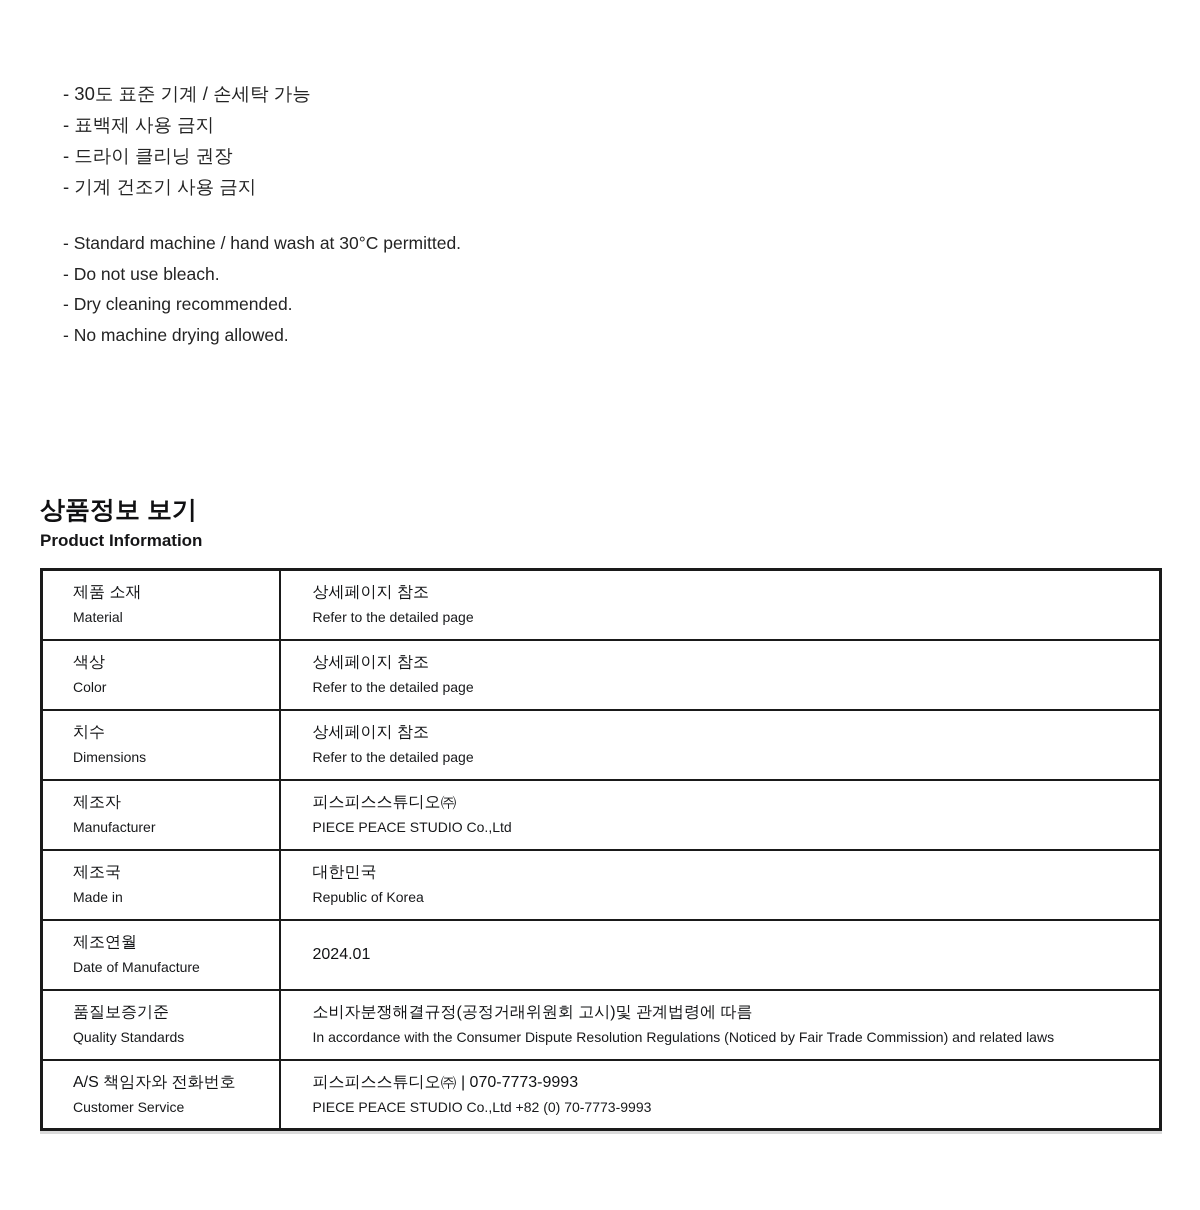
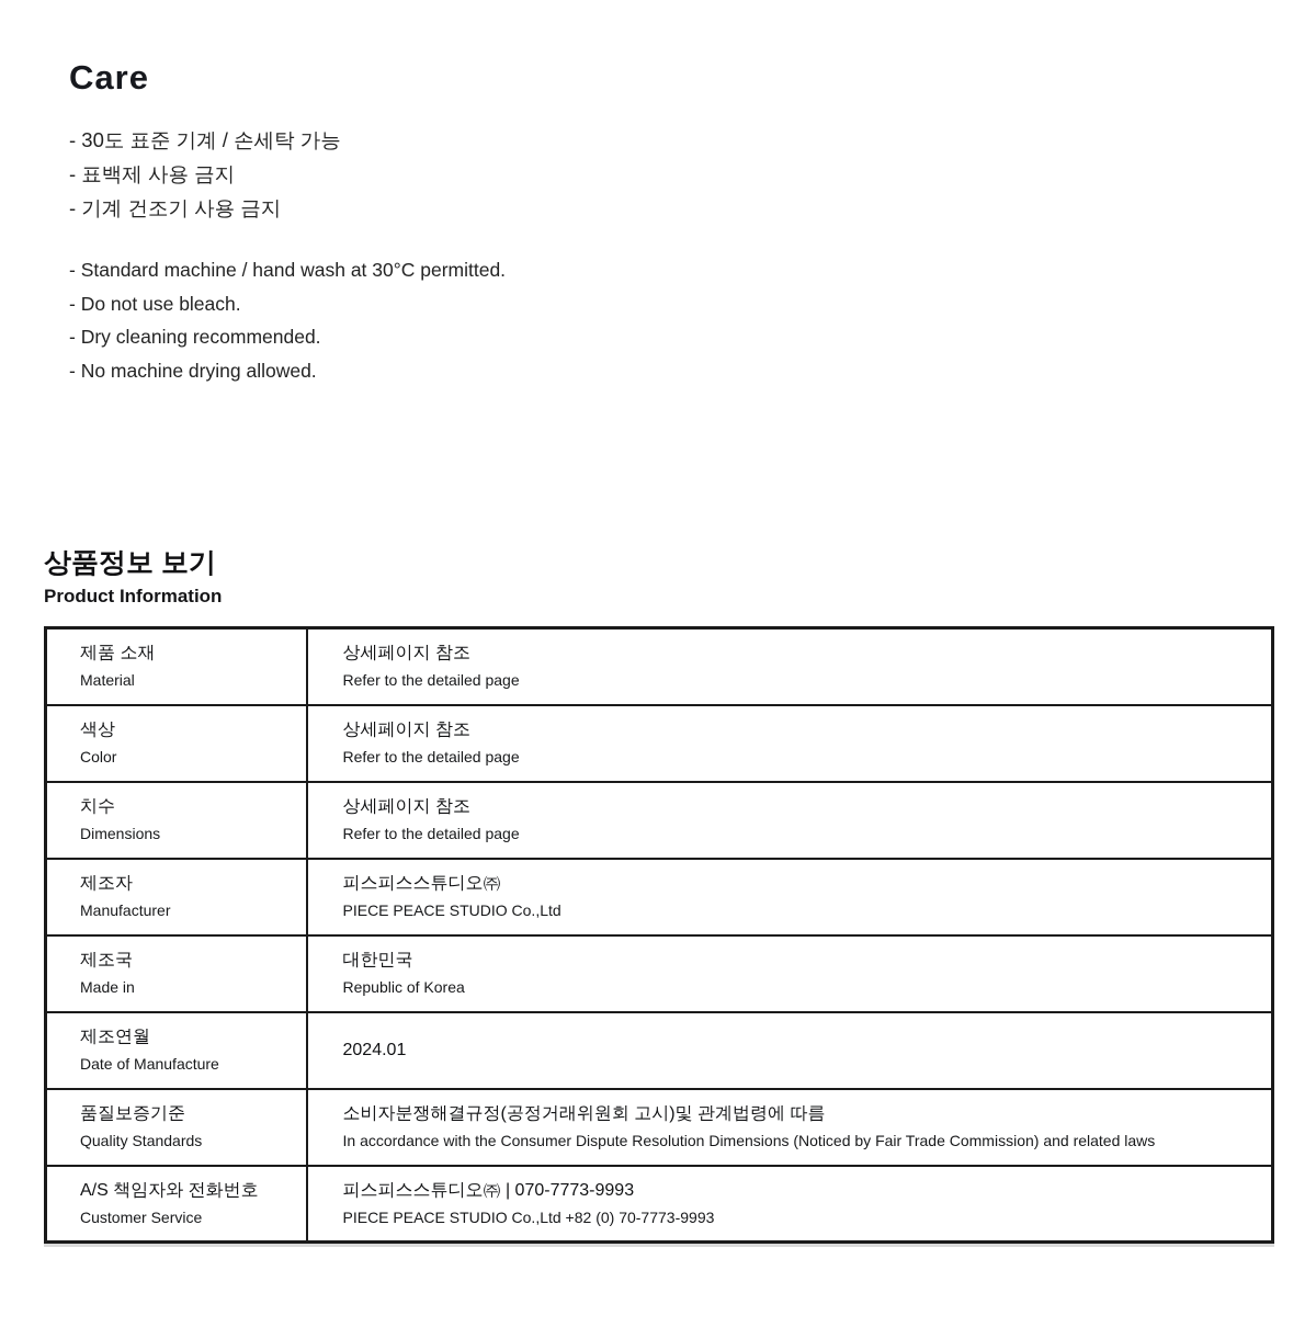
+ Care
  - 30도 표준 기계 / 손세탁 가능
  - 표백제 사용 금지
- - 드라이 클리닝 권장
  - 기계 건조기 사용 금지
  - Standard machine / hand wash at 30°C permitted.
  - Do not use bleach.
  - Dry cleaning recommended.
  - No machine drying allowed.
  상품정보 보기
  Product Information
  제품 소재 Material	상세페이지 참조 Refer to the detailed page
  색상 Color	상세페이지 참조 Refer to the detailed page
  치수 Dimensions	상세페이지 참조 Refer to the detailed page
  제조자 Manufacturer	피스피스스튜디오㈜ PIECE PEACE STUDIO Co.,Ltd
  제조국 Made in	대한민국 Republic of Korea
  제조연월 Date of Manufacture	2024.01
- 품질보증기준 Quality Standards	소비자분쟁해결규정(공정거래위원회 고시)및 관계법령에 따름 In accordance with the Consumer Dispute Resolution Regulations (Noticed by Fair Trade Commission) and related laws
+ 품질보증기준 Quality Standards	소비자분쟁해결규정(공정거래위원회 고시)및 관계법령에 따름 In accordance with the Consumer Dispute Resolution Dimensions (Noticed by Fair Trade Commission) and related laws
  A/S 책임자와 전화번호 Customer Service	피스피스스튜디오㈜ | 070-7773-9993 PIECE PEACE STUDIO Co.,Ltd +82 (0) 70-7773-9993
